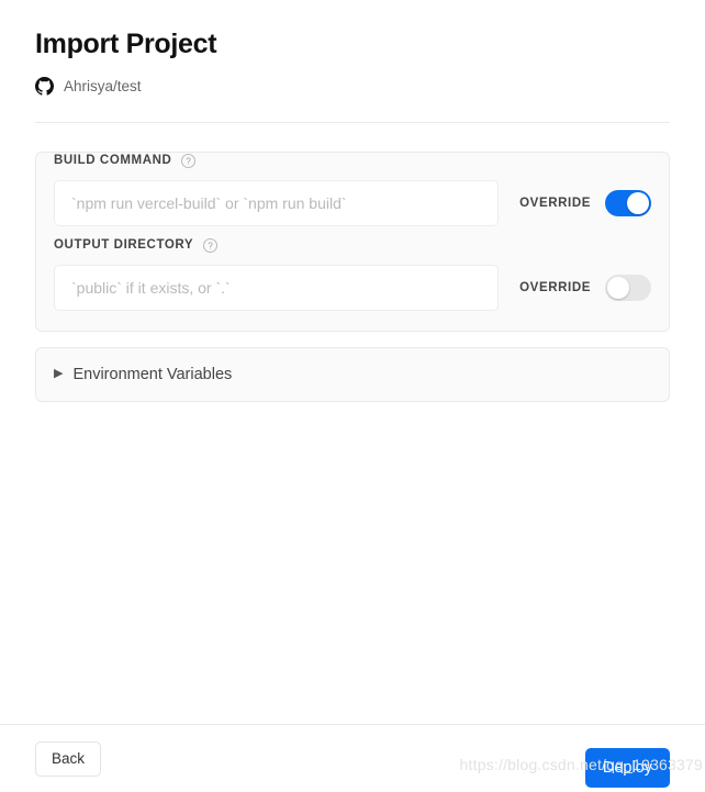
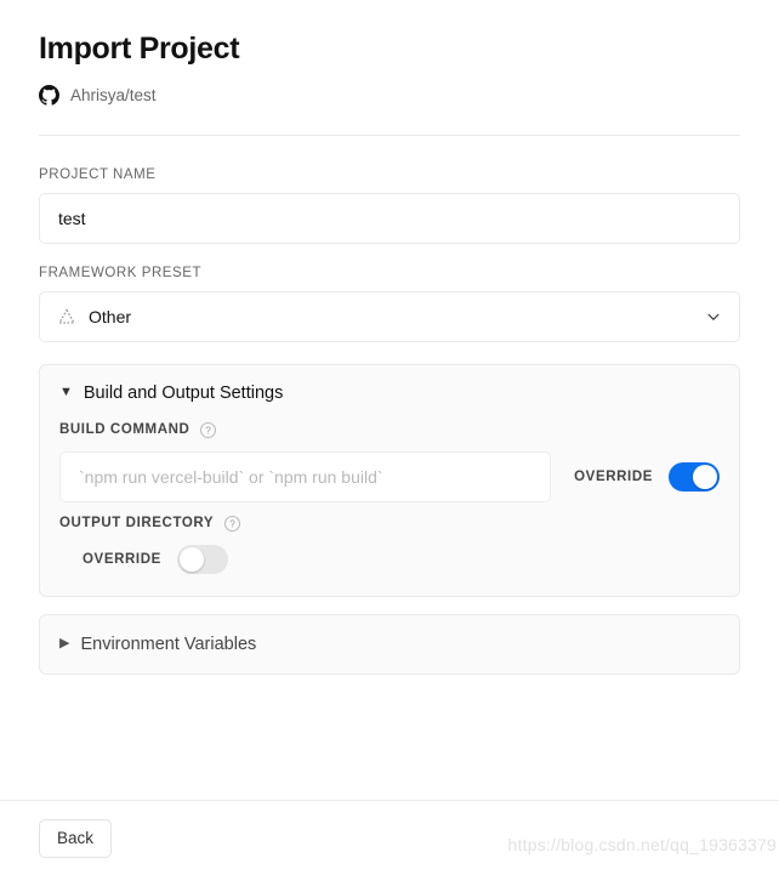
  Import Project
  Ahrisya/test
+ PROJECT NAME
+ test
+ FRAMEWORK PRESET
+ Other
+ ▼
+ Build and Output Settings
  BUILD COMMAND
  ?
  `npm run vercel-build` or `npm run build`
  OVERRIDE
  OUTPUT DIRECTORY
  ?
- `public` if it exists, or `.`
  OVERRIDE
  ▶
  Environment Variables
  Back
- Deploy
  https://blog.csdn.net/qq_19363379
